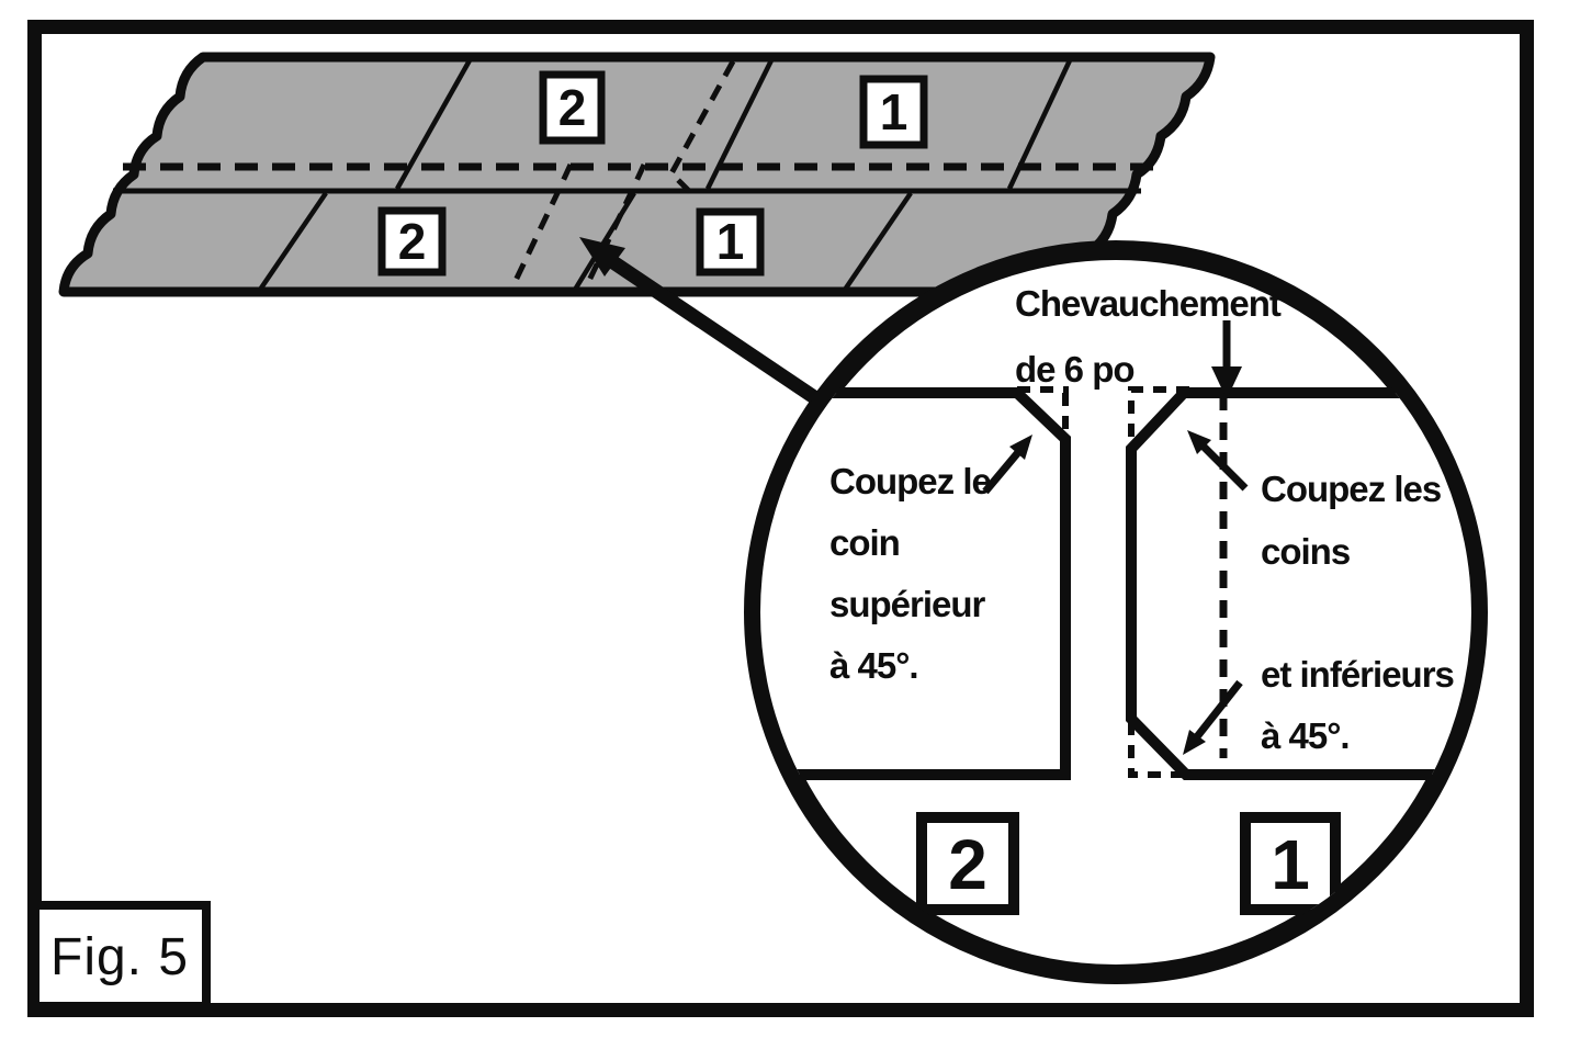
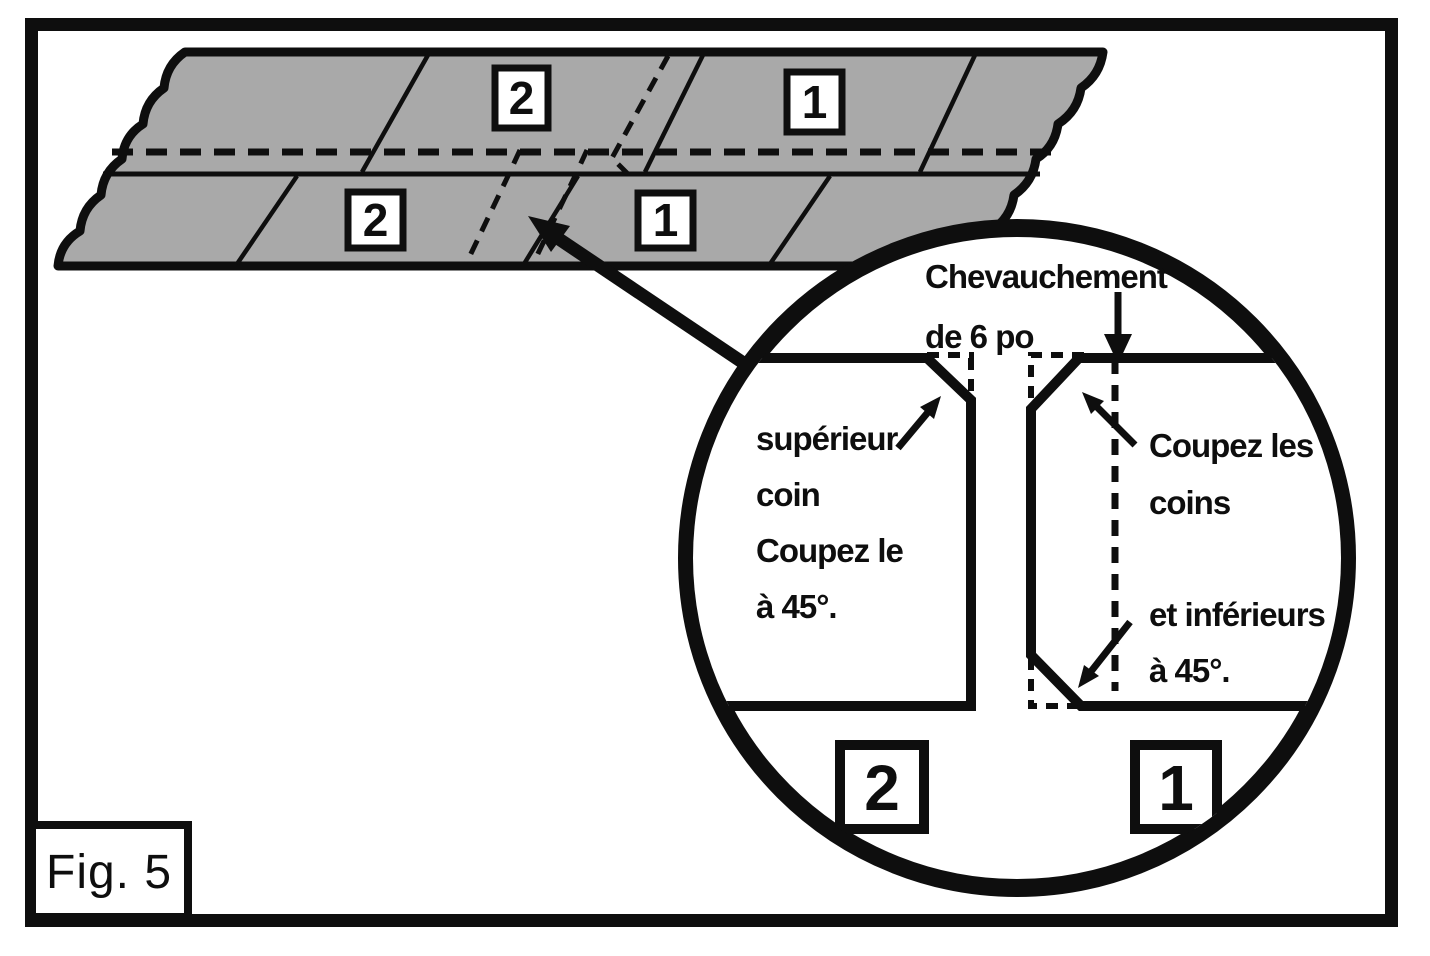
  2
  1
  2
  1
  Chevauchement
  de 6 po
- Coupez le
+ supérieur
  coin
- supérieur
+ Coupez le
  à 45°.
  Coupez les
  coins
  et inférieurs
  à 45°.
  2
  1
  Fig. 5
